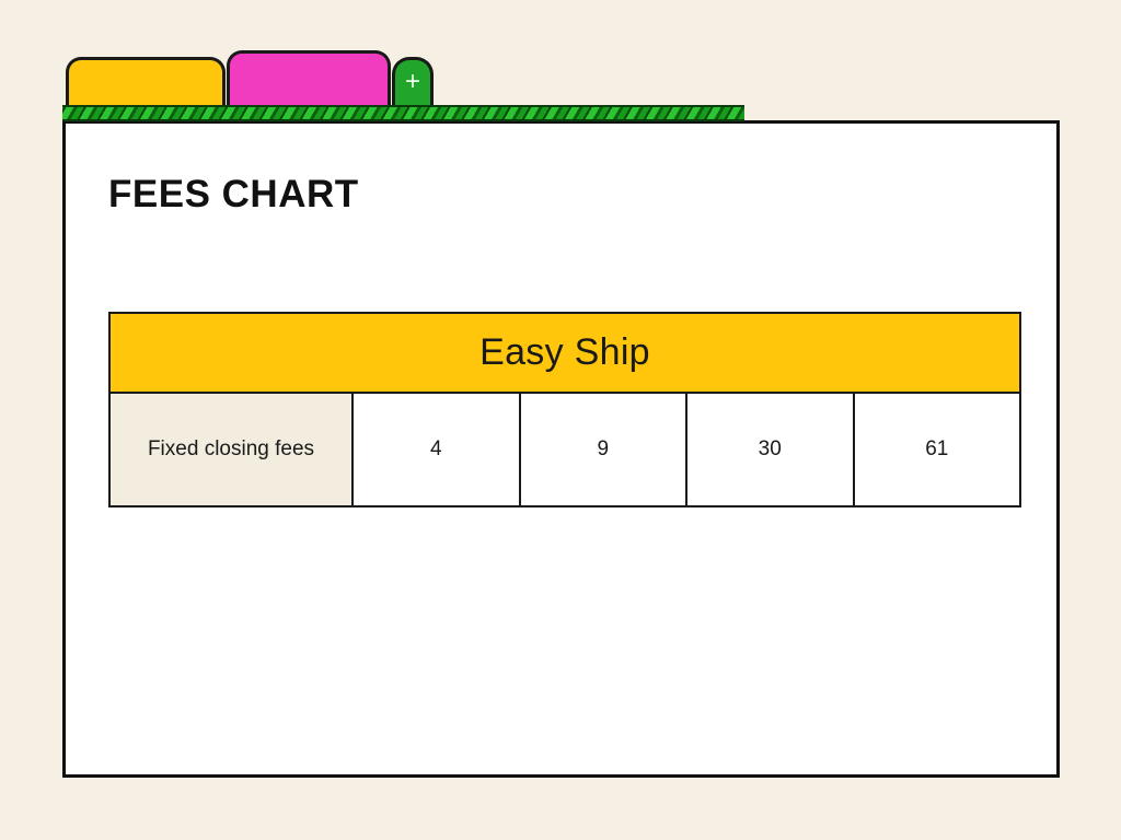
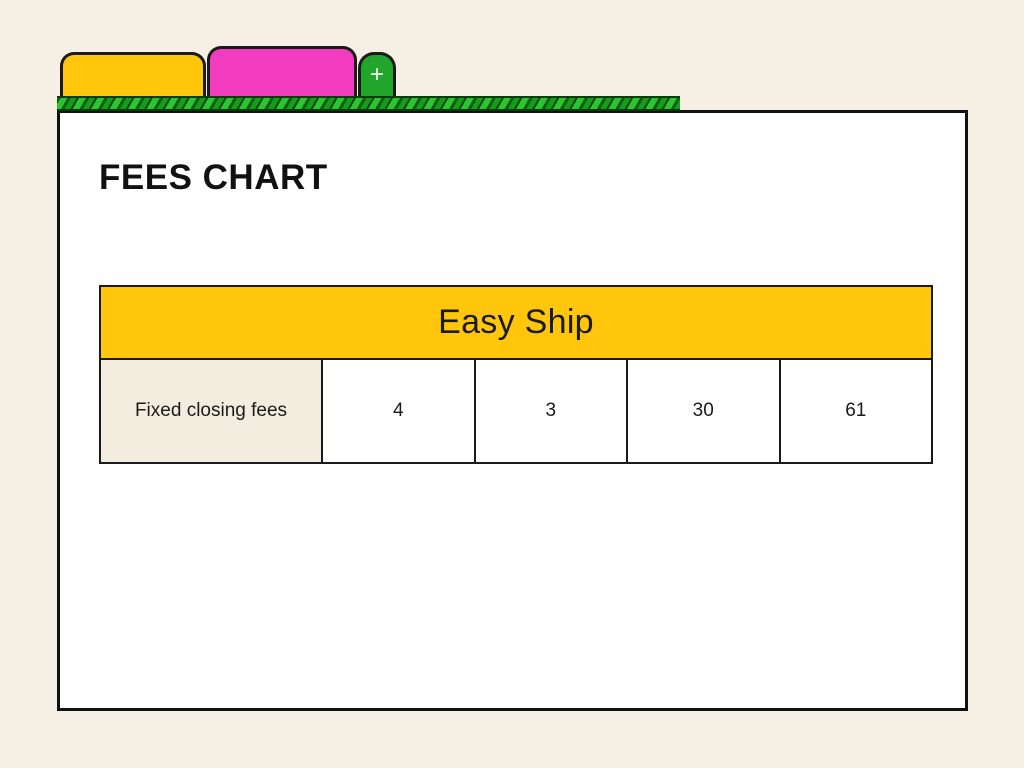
  +
  FEES CHART
  Easy Ship
- Fixed closing fees	4	9	30	61
+ Fixed closing fees	4	3	30	61
